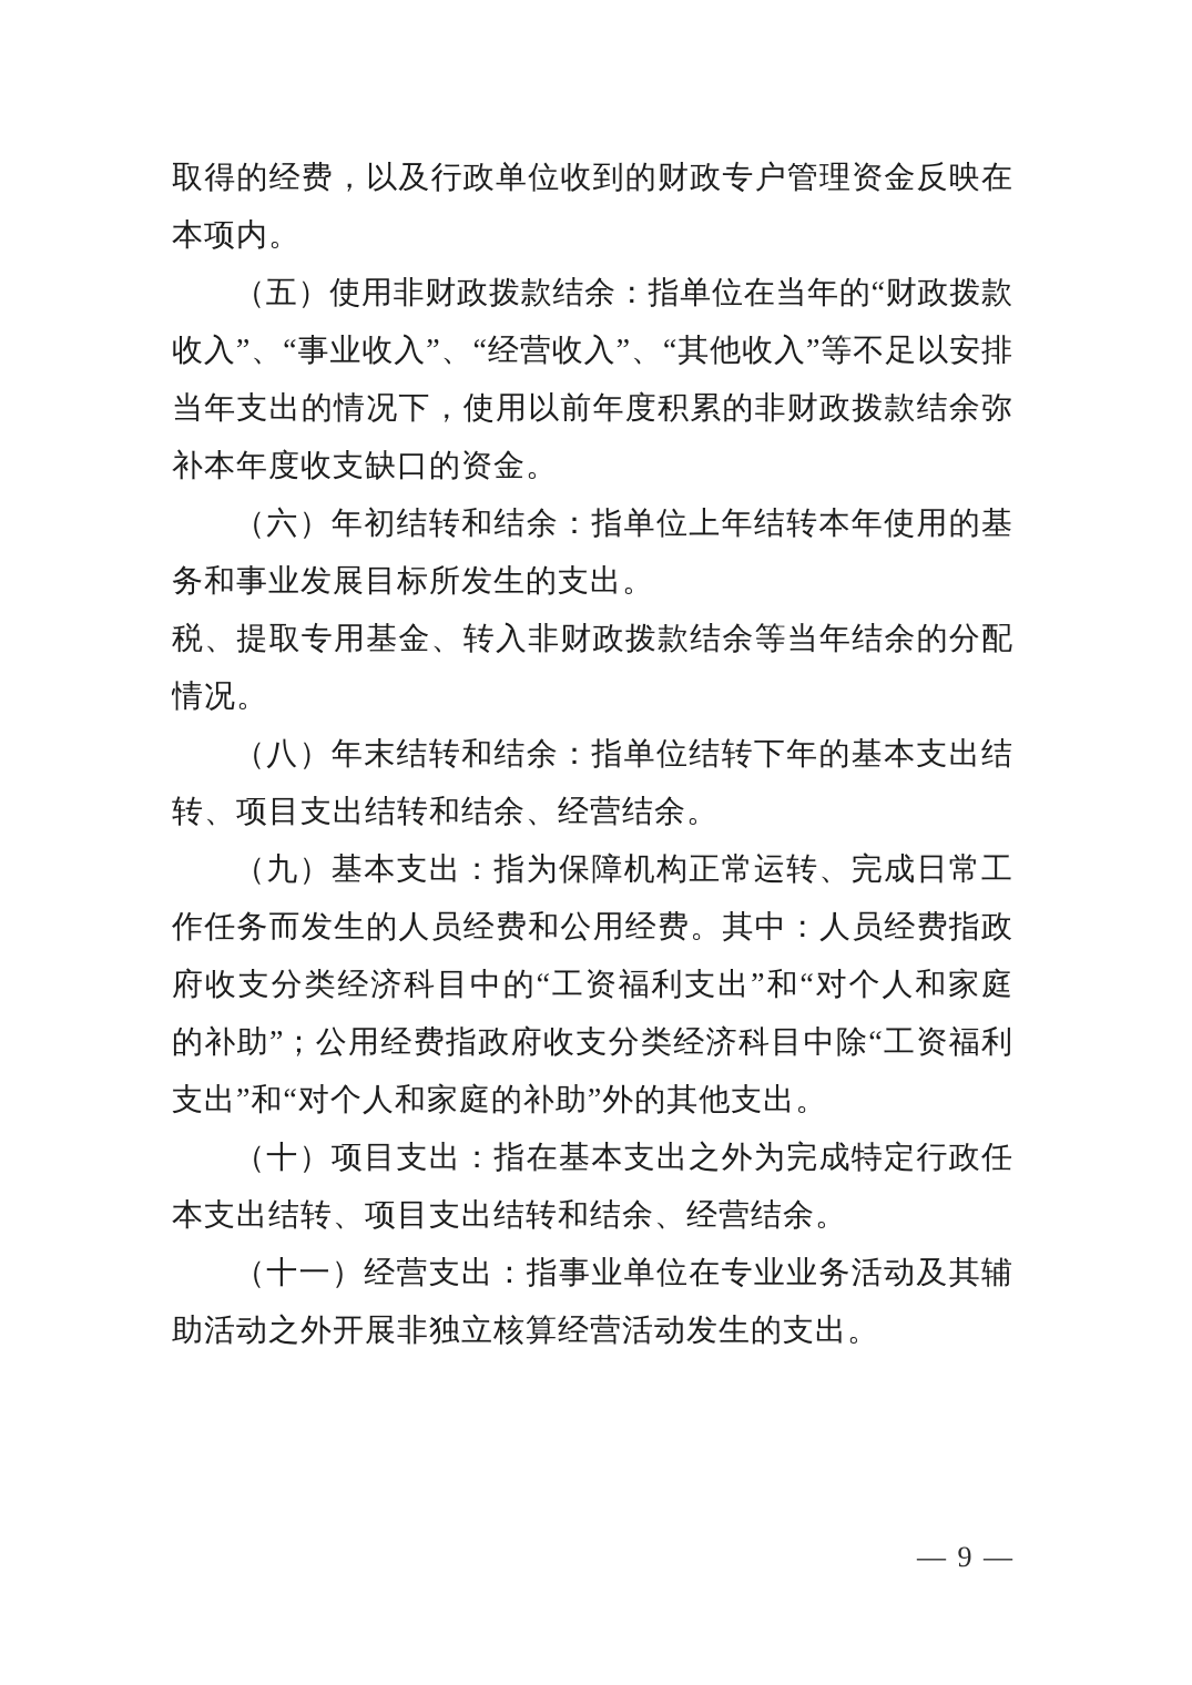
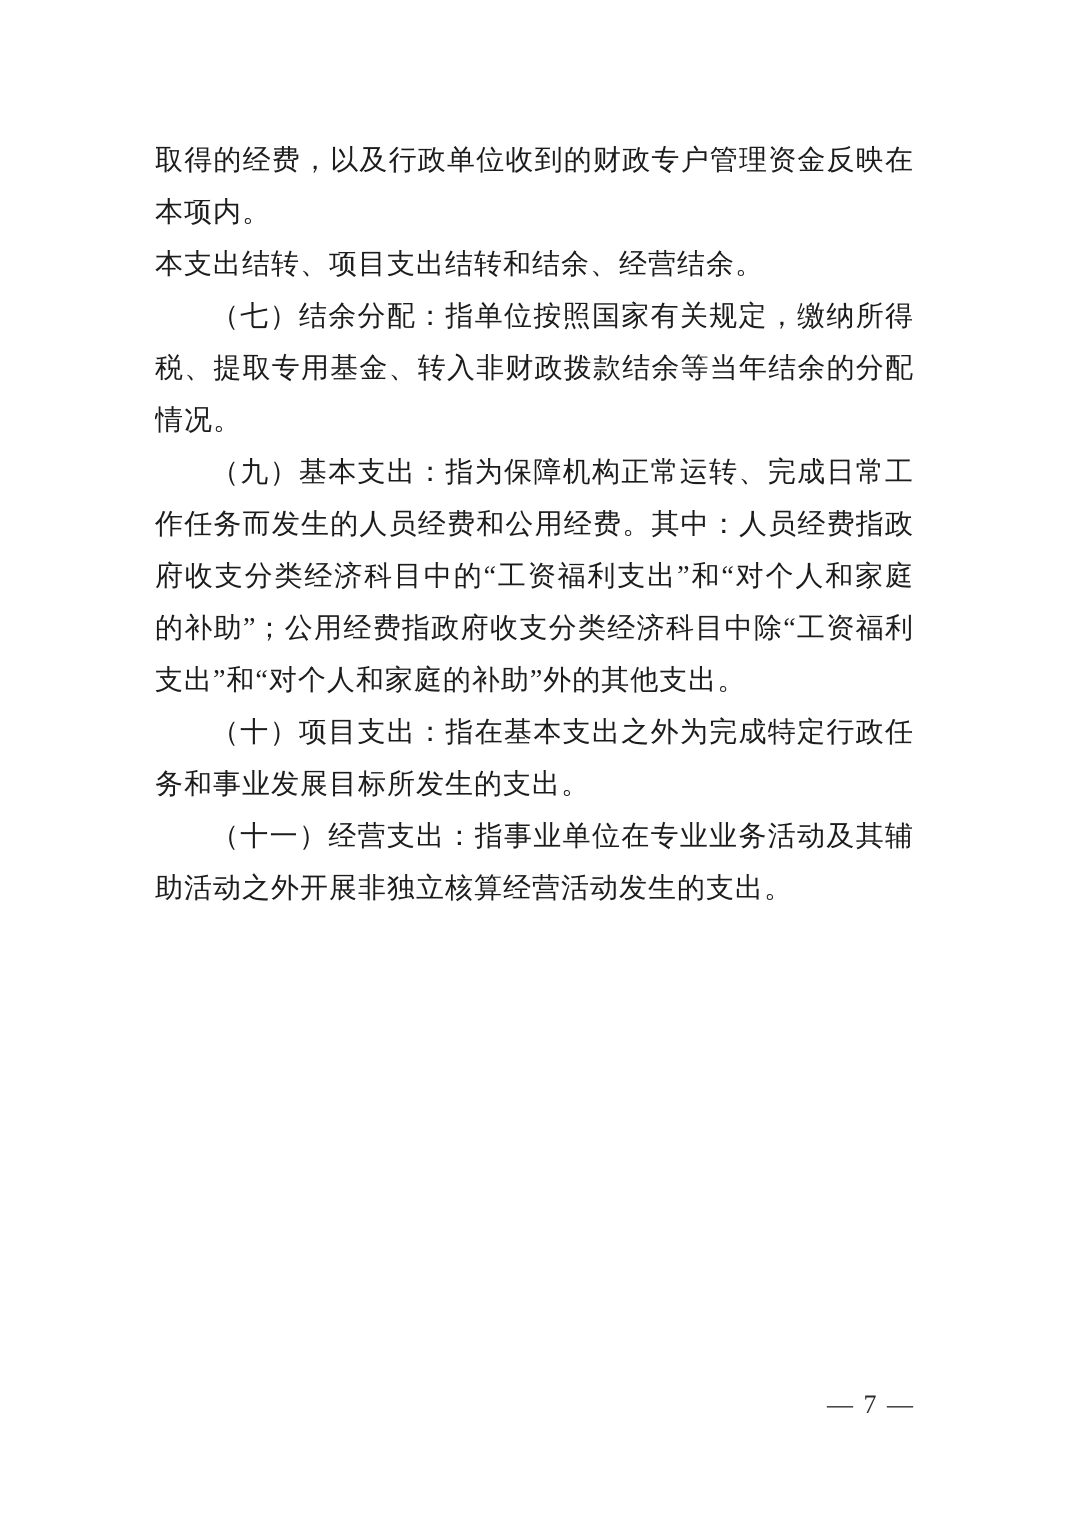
  取得的经费，以及行政单位收到的财政专户管理资金反映在
  本项内。
- （五）使用非财政拨款结余：指单位在当年的“财政拨款
- 收入”、“事业收入”、“经营收入”、“其他收入”等不足以安排
- 当年支出的情况下，使用以前年度积累的非财政拨款结余弥
- 补本年度收支缺口的资金。
- （六）年初结转和结余：指单位上年结转本年使用的基
- 务和事业发展目标所发生的支出。
+ 本支出结转、项目支出结转和结余、经营结余。
+ （七）结余分配：指单位按照国家有关规定，缴纳所得
  税、提取专用基金、转入非财政拨款结余等当年结余的分配
  情况。
- （八）年末结转和结余：指单位结转下年的基本支出结
- 转、项目支出结转和结余、经营结余。
  （九）基本支出：指为保障机构正常运转、完成日常工
  作任务而发生的人员经费和公用经费。其中：人员经费指政
  府收支分类经济科目中的“工资福利支出”和“对个人和家庭
  的补助”；公用经费指政府收支分类经济科目中除“工资福利
  支出”和“对个人和家庭的补助”外的其他支出。
  （十）项目支出：指在基本支出之外为完成特定行政任
- 本支出结转、项目支出结转和结余、经营结余。
+ 务和事业发展目标所发生的支出。
  （十一）经营支出：指事业单位在专业业务活动及其辅
  助活动之外开展非独立核算经营活动发生的支出。
- — 9 —
+ — 7 —
